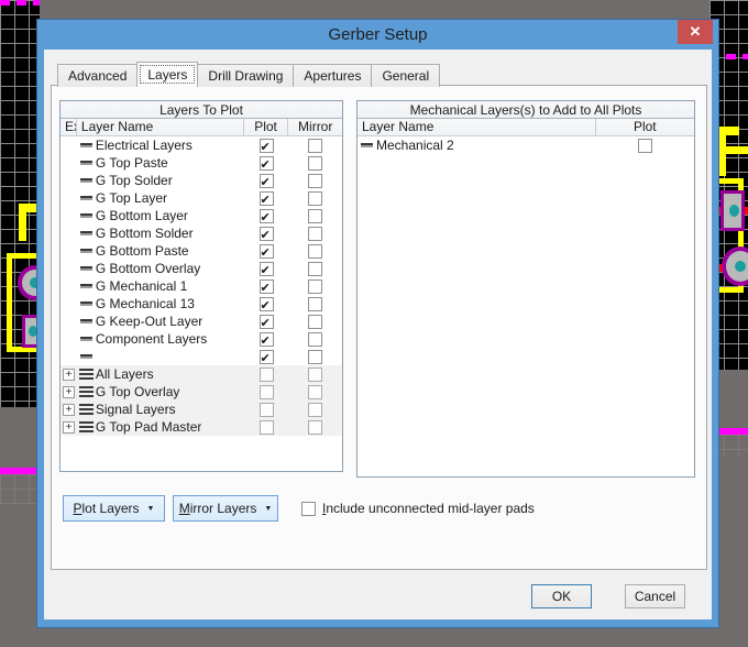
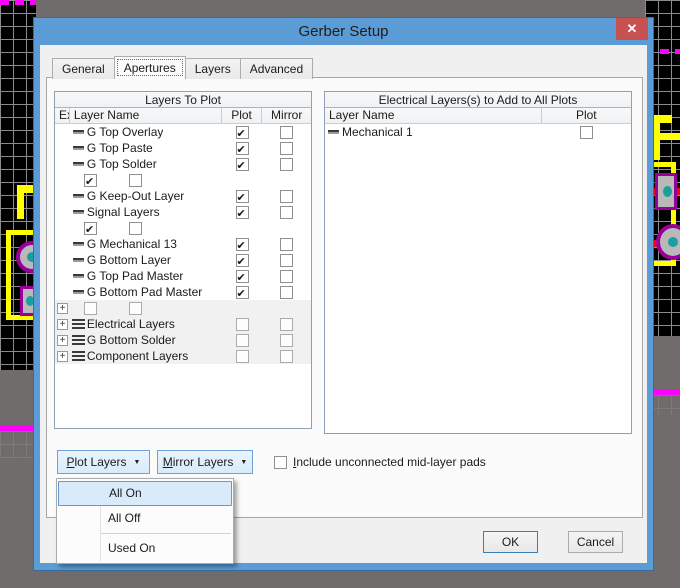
  Gerber Setup
  ✕
- Advanced
+ General
- Layers
+ Apertures
- Drill Drawing
- Apertures
+ Layers
- General
+ Advanced
  Layers To Plot
  Layer Name
  Plot
  Mirror
- Electrical Layers
+ G Top Overlay
  G Top Paste
  G Top Solder
- G Top Layer
- G Bottom Layer
+ G Keep-Out Layer
- G Bottom Solder
+ Signal Layers
- G Bottom Paste
- G Bottom Overlay
- G Mechanical 1
  G Mechanical 13
- G Keep-Out Layer
+ G Bottom Layer
- Component Layers
+ G Top Pad Master
+ G Bottom Pad Master
  +
- All Layers
  +
- G Top Overlay
+ Electrical Layers
  +
- Signal Layers
+ G Bottom Solder
  +
- G Top Pad Master
+ Component Layers
- Mechanical Layers(s) to Add to All Plots
+ Electrical Layers(s) to Add to All Plots
  Layer Name
  Plot
- Mechanical 2
+ Mechanical 1
  Plot Layers
  Mirror Layers
  Include unconnected mid-layer pads
+ All On
+ All Off
+ Used On
  OK
  Cancel
